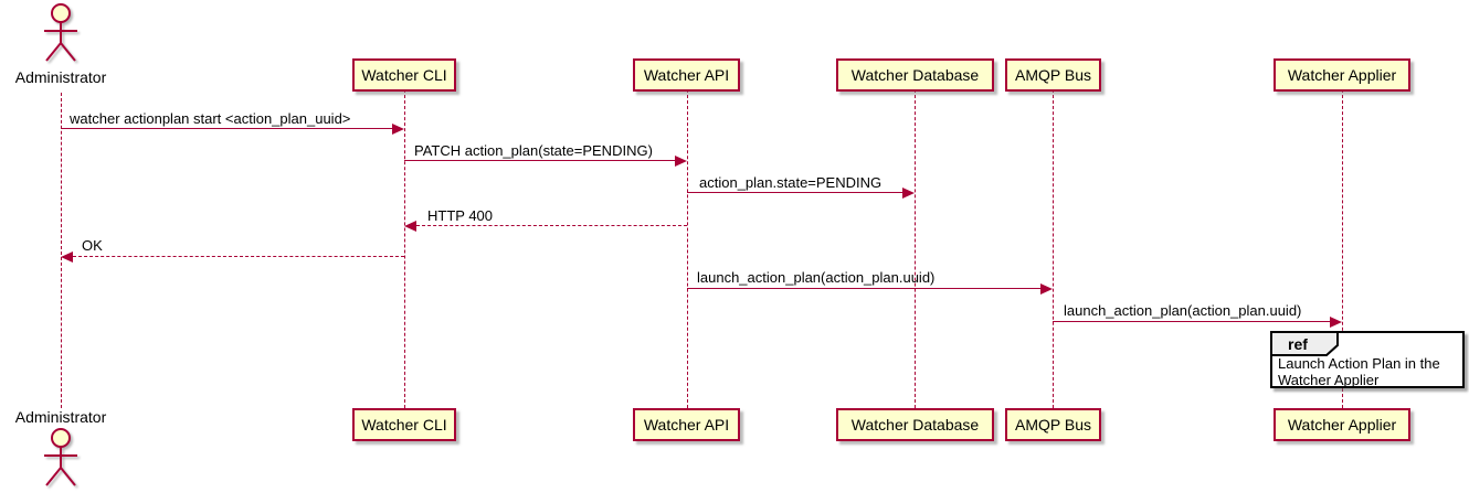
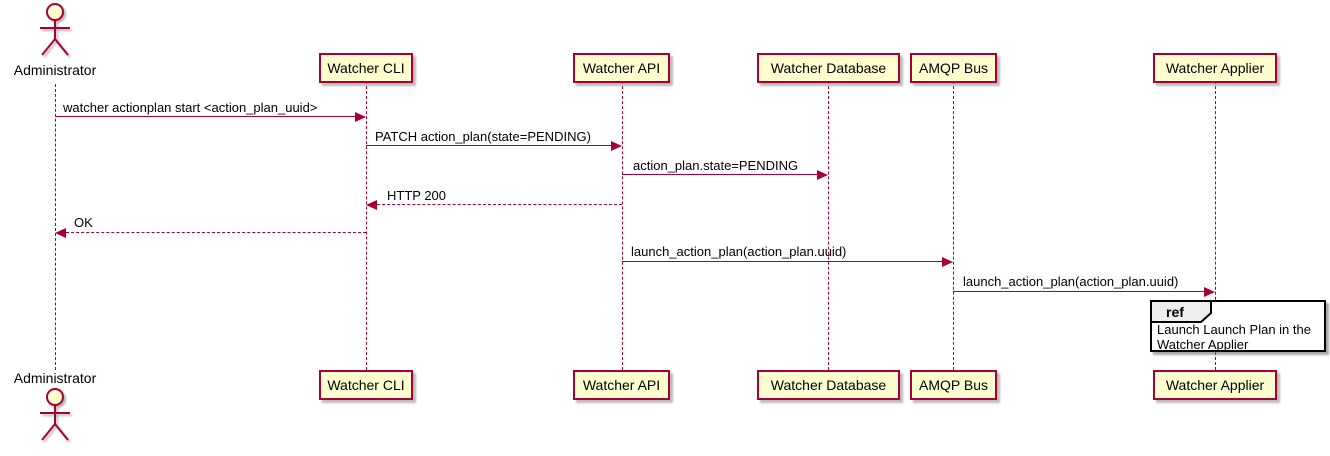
  Administrator
  Administrator
  Watcher CLI
  Watcher API
  Watcher Database
  AMQP Bus
  Watcher Applier
  Watcher CLI
  Watcher API
  Watcher Database
  AMQP Bus
  Watcher Applier
  watcher actionplan start <action_plan_uuid>
  PATCH action_plan(state=PENDING)
  action_plan.state=PENDING
- HTTP 400
+ HTTP 200
  OK
  launch_action_plan(action_plan.uuid)
  launch_action_plan(action_plan.uuid)
  ref
- Launch Action Plan in the
+ Launch Launch Plan in the
  Watcher Applier
